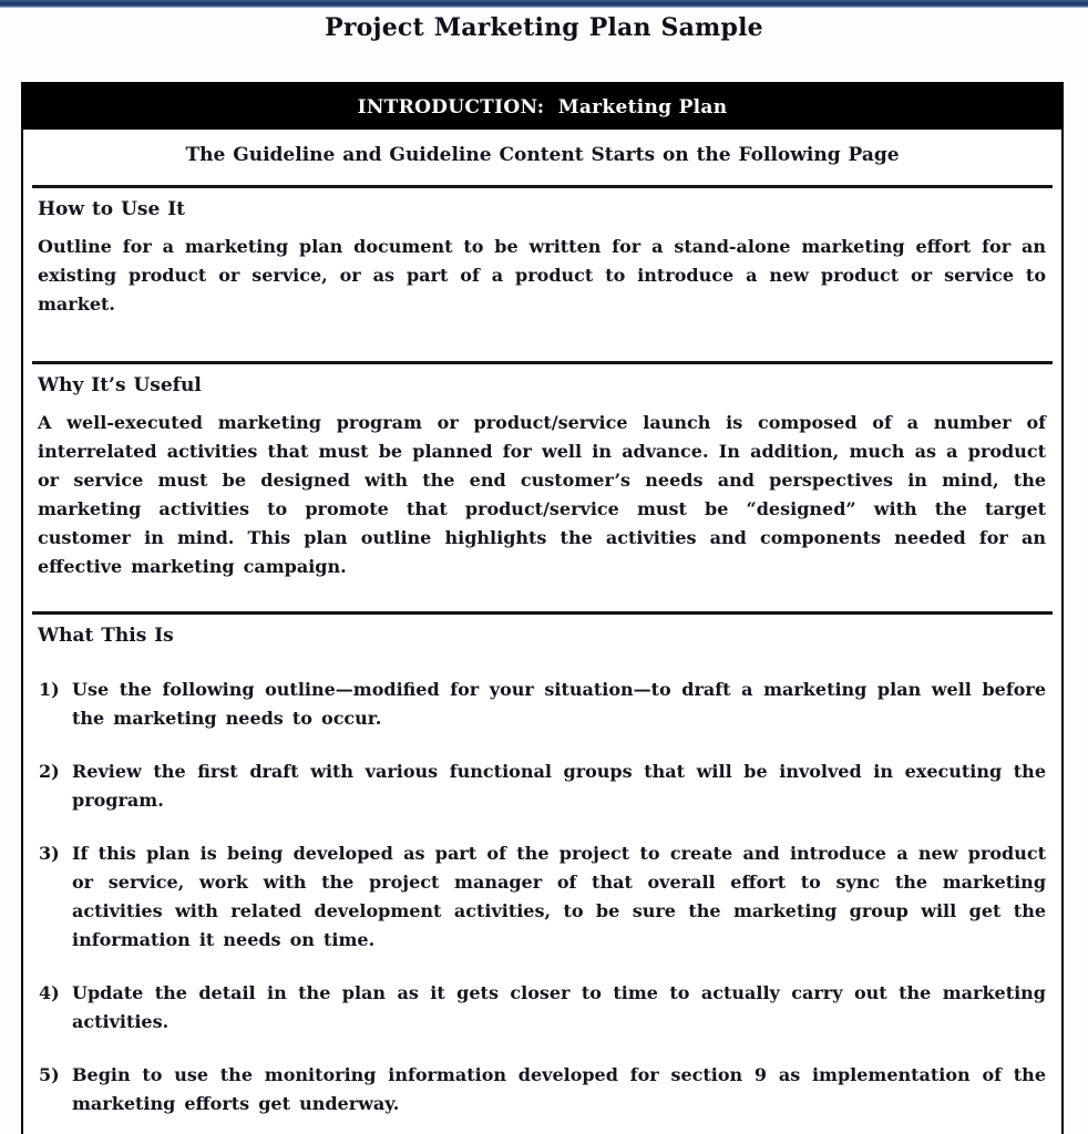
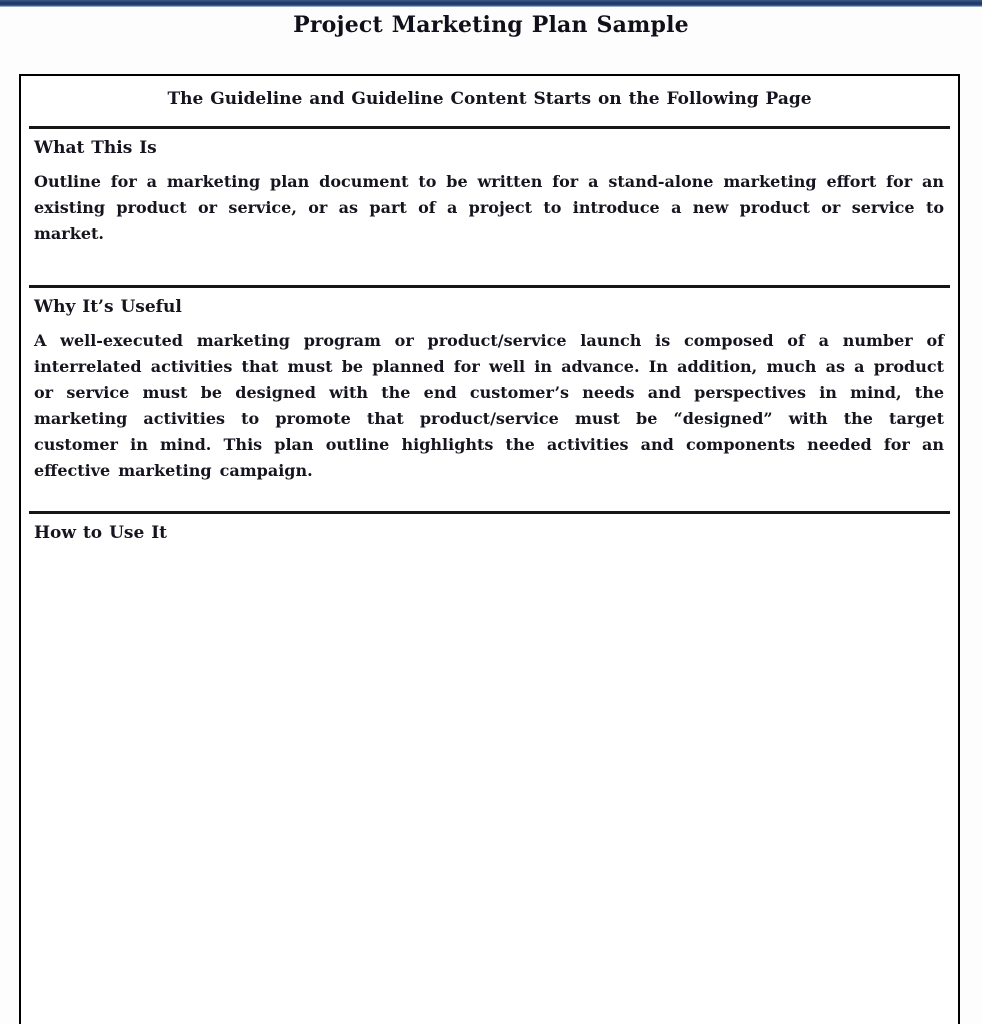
  Project Marketing Plan Sample
- INTRODUCTION: Marketing Plan
  The Guideline and Guideline Content Starts on the Following Page
- How to Use It
+ What This Is
- Outline for a marketing plan document to be written for a stand-alone marketing effort for an existing product or service, or as part of a product to introduce a new product or service to market.
+ Outline for a marketing plan document to be written for a stand-alone marketing effort for an existing product or service, or as part of a project to introduce a new product or service to market.
  Why It’s Useful
  A well-executed marketing program or product/service launch is composed of a number of interrelated activities that must be planned for well in advance. In addition, much as a product or service must be designed with the end customer’s needs and perspectives in mind, the marketing activities to promote that product/service must be “designed” with the target customer in mind. This plan outline highlights the activities and components needed for an effective marketing campaign.
- What This Is
+ How to Use It
- 1)
- Use the following outline—modified for your situation—to draft a marketing plan well before the marketing needs to occur.
- 2)
- Review the first draft with various functional groups that will be involved in executing the program.
- 3)
- If this plan is being developed as part of the project to create and introduce a new product or service, work with the project manager of that overall effort to sync the marketing activities with related development activities, to be sure the marketing group will get the information it needs on time.
- 4)
- Update the detail in the plan as it gets closer to time to actually carry out the marketing activities.
- 5)
- Begin to use the monitoring information developed for section 9 as implementation of the marketing efforts get underway.
